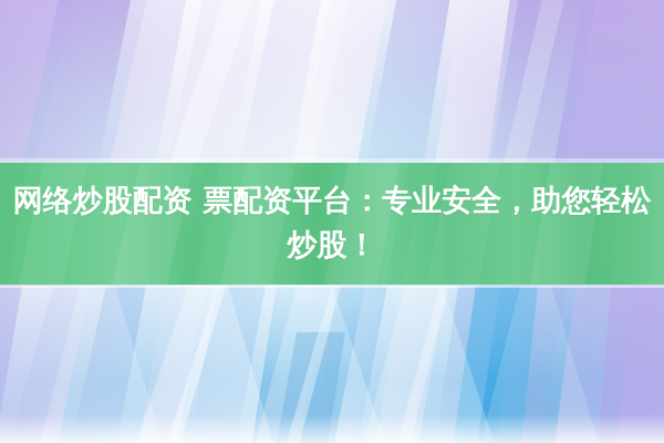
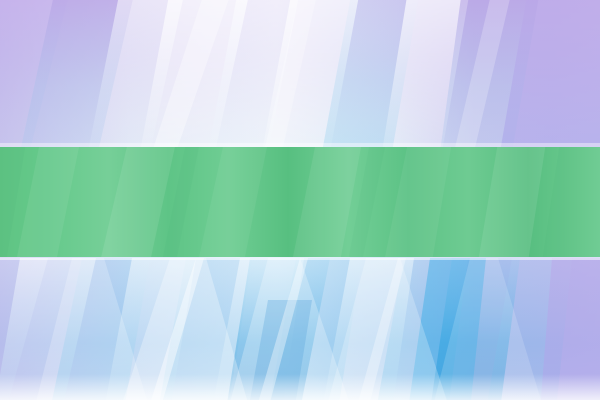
- 网络炒股配资 票配资平台：专业安全，助您轻松炒股！
